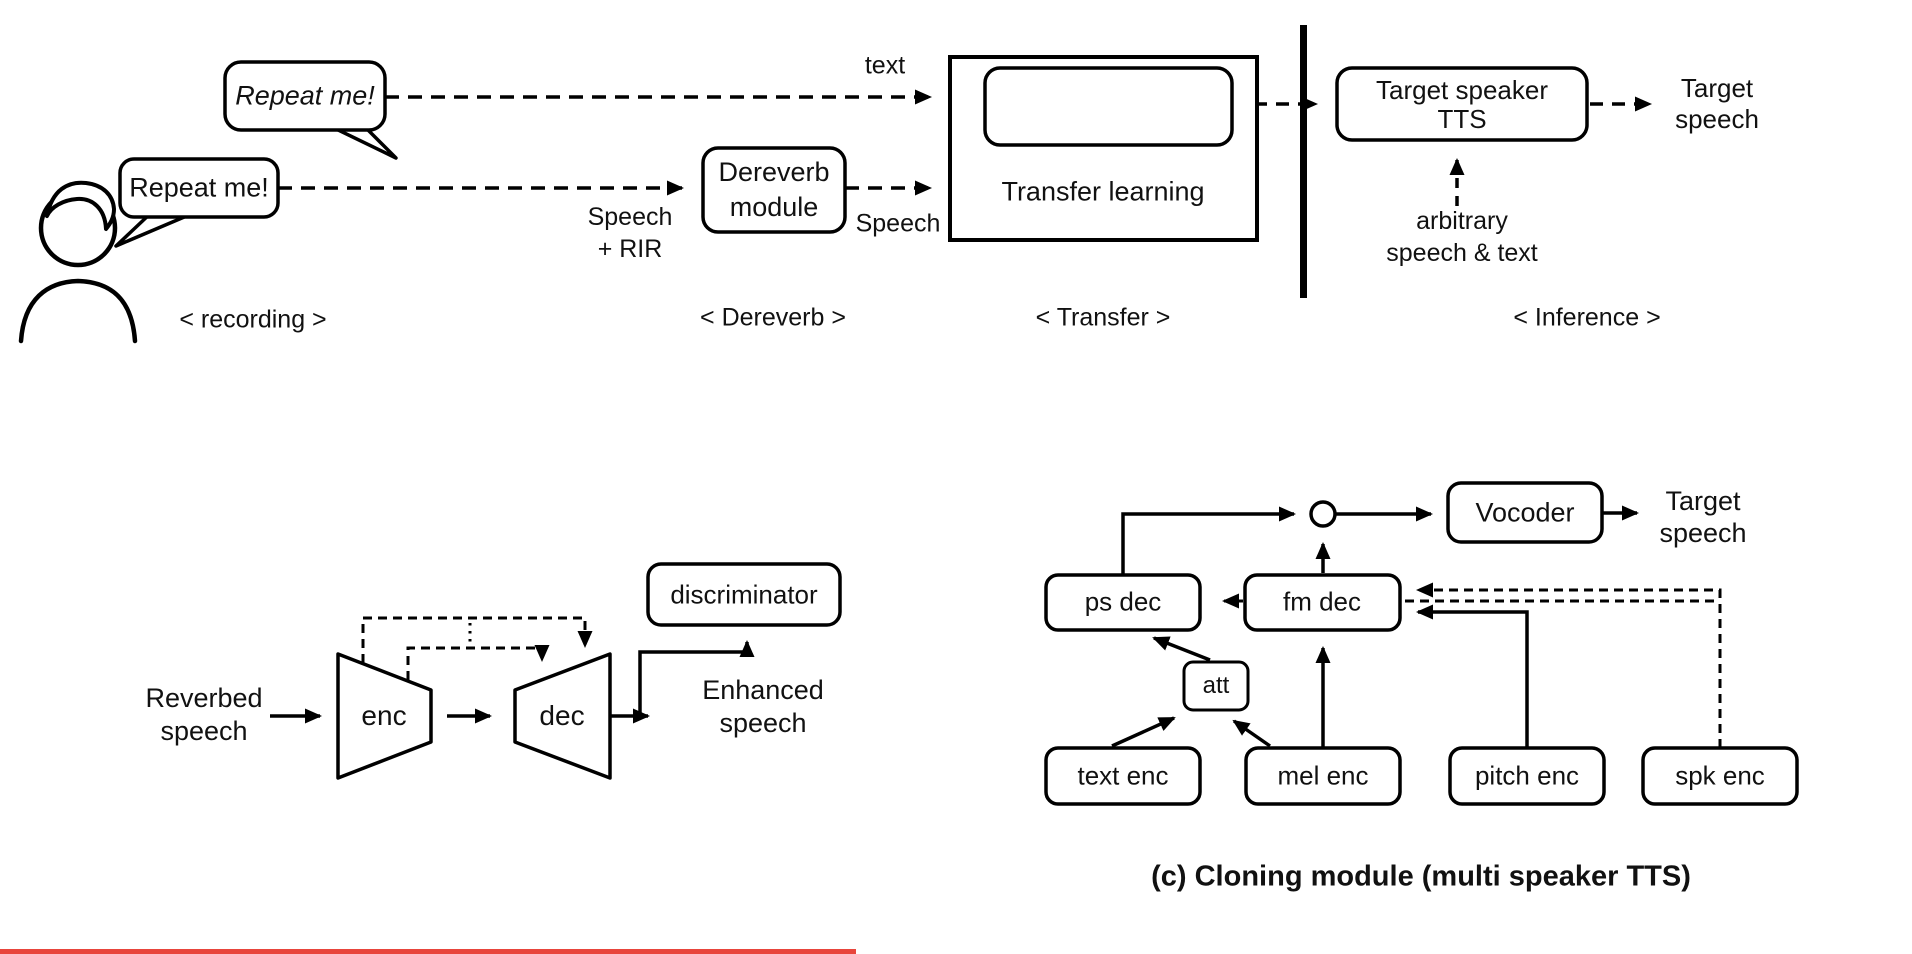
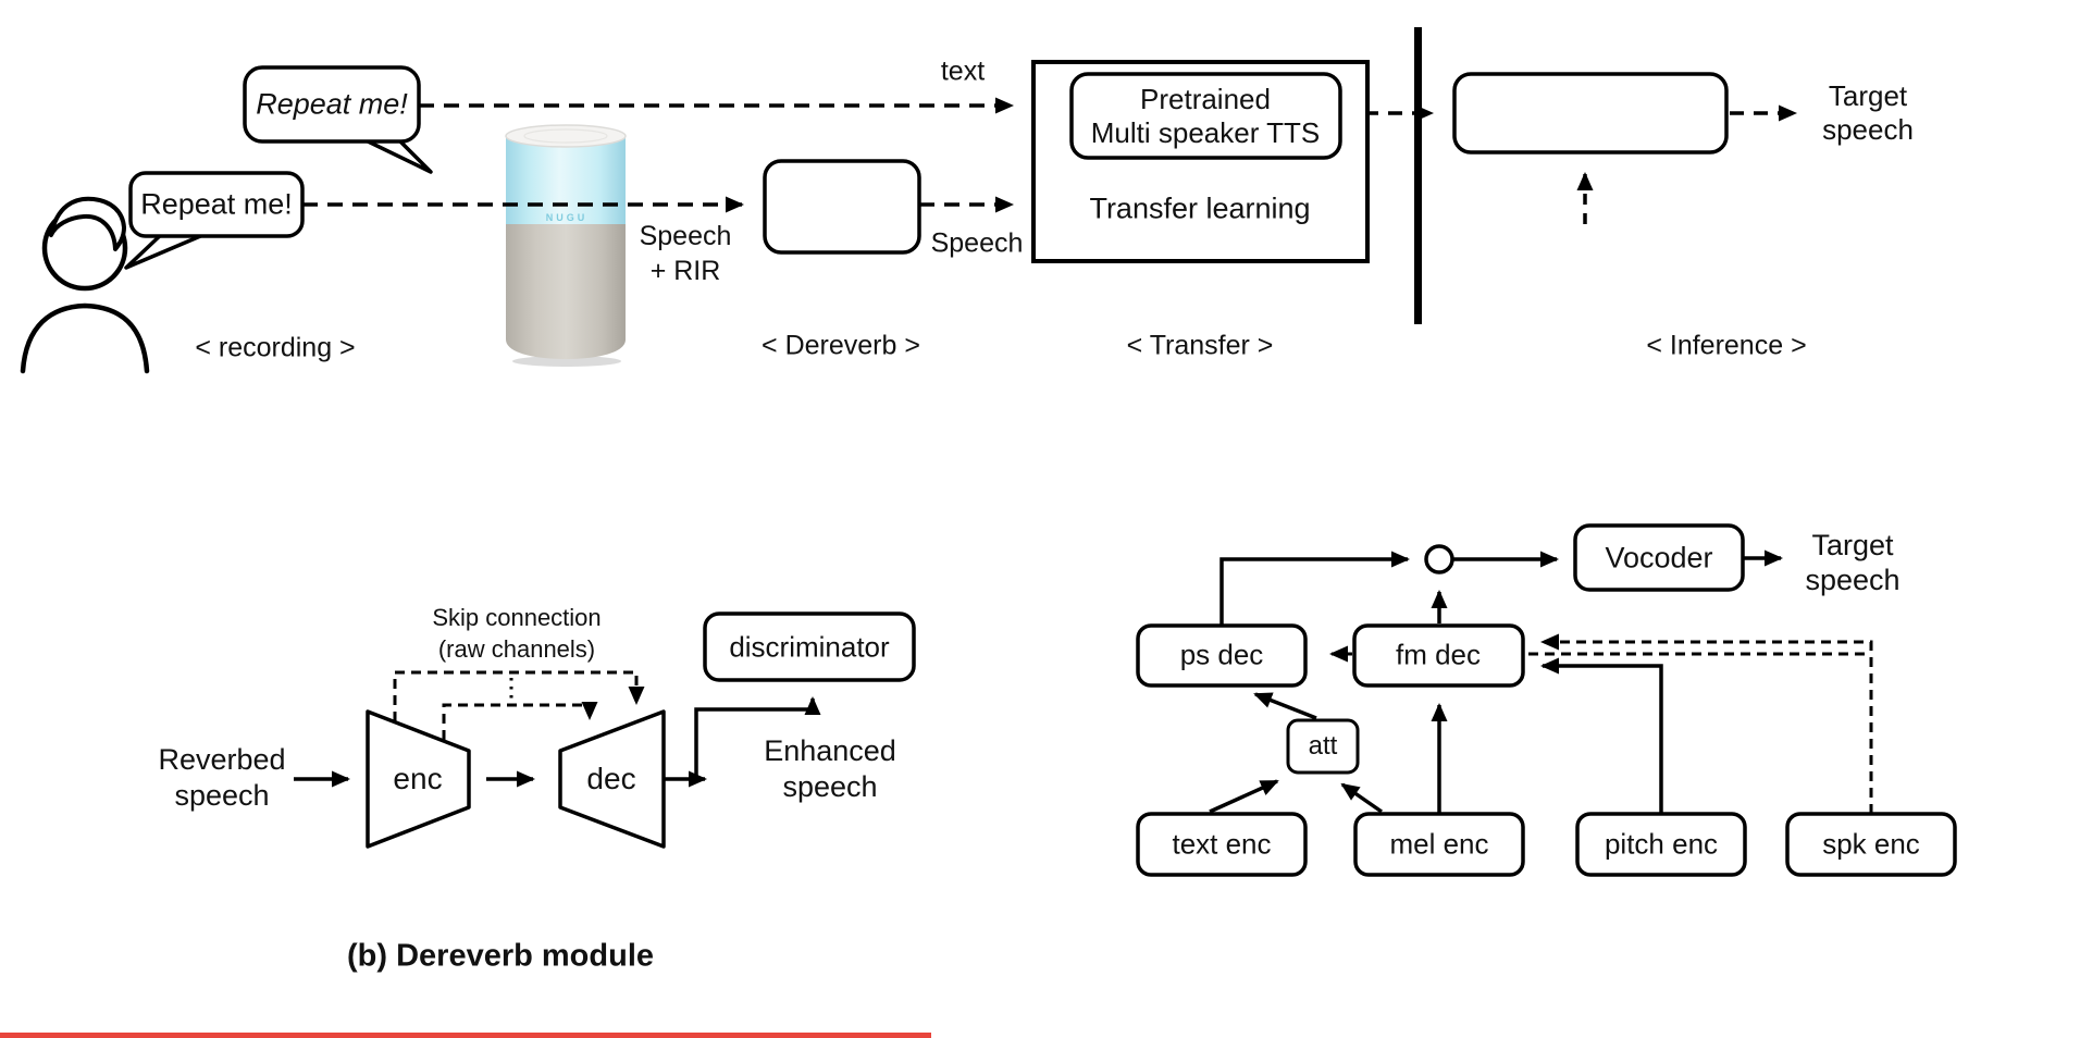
+ NUGU
  Repeat me!
  Repeat me!
  text
  Speech
  + RIR
- Dereverb
- module
  Speech
+ Pretrained
+ Multi speaker TTS
  Transfer learning
- Target speaker
- TTS
  Target
  speech
- arbitrary
- speech & text
  < recording >
  < Dereverb >
  < Transfer >
  < Inference >
  Reverbed
  speech
  enc
  dec
  discriminator
+ Skip connection
+ (raw channels)
  Enhanced
  speech
+ (b) Dereverb module
  ps dec
  fm dec
  Vocoder
  att
  text enc
  mel enc
  pitch enc
  spk enc
  Target
  speech
- (c) Cloning module (multi speaker TTS)
